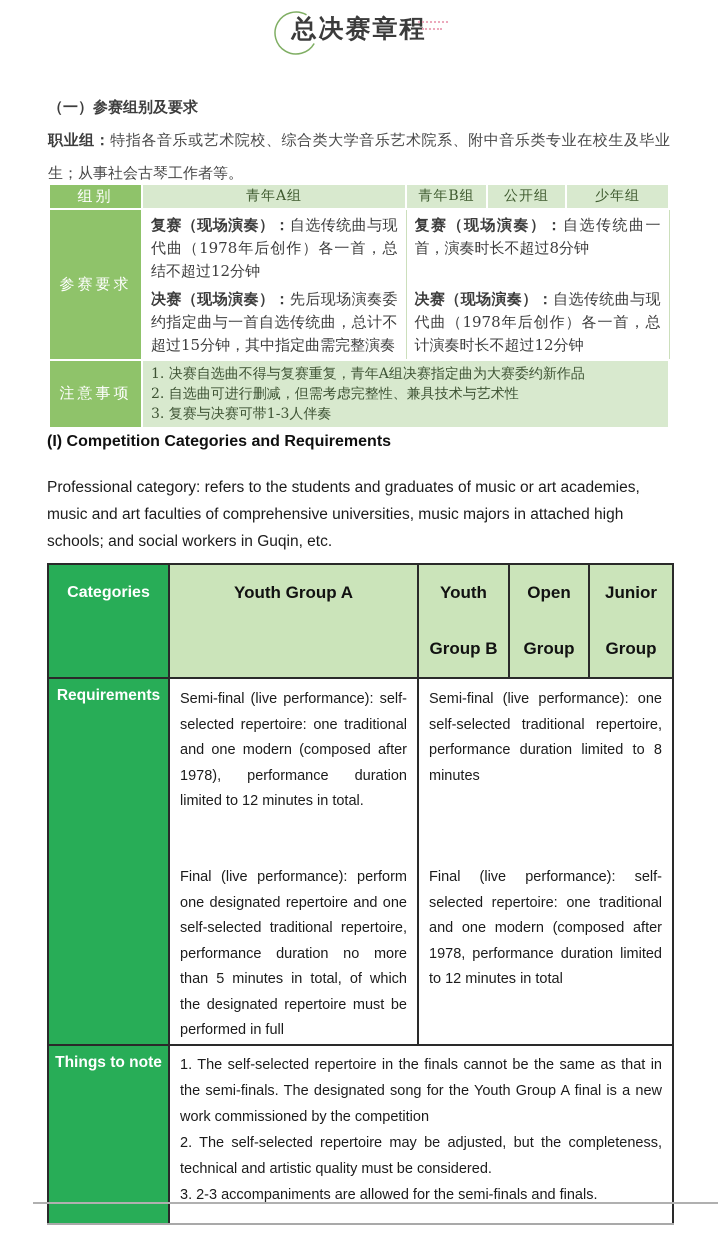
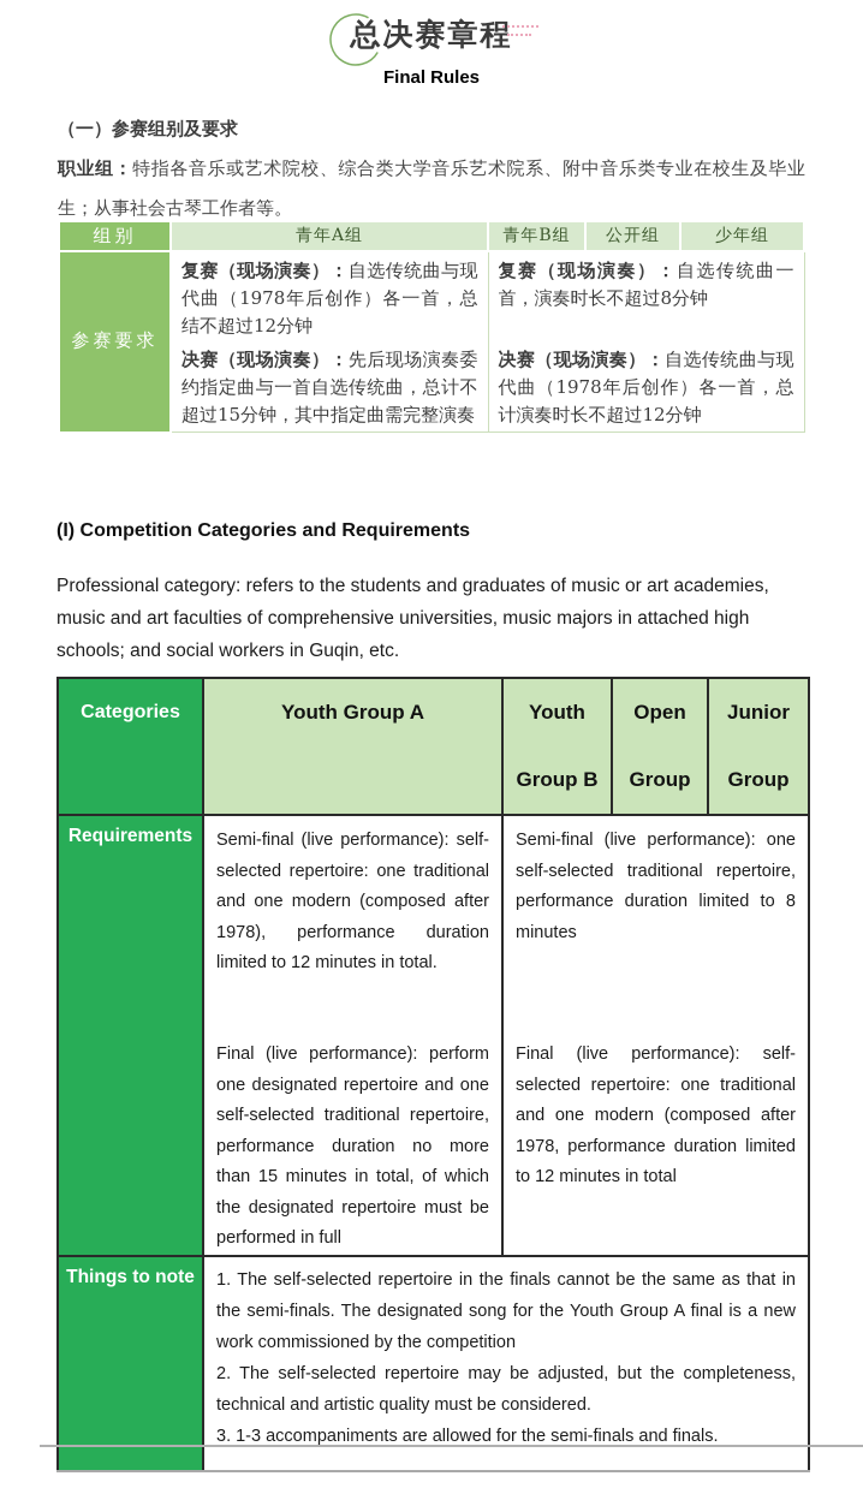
  总决赛章程
+ Final Rules
  （一）参赛组别及要求
  职业组：特指各音乐或艺术院校、综合类大学音乐艺术院系、附中音乐类专业在校生及毕业生；从事社会古琴工作者等。
  组别	青年A组	青年B组	公开组	少年组
  参赛要求	复赛（现场演奏）：自选传统曲与现代曲（1978年后创作）各一首，总结不超过12分钟 决赛（现场演奏）：先后现场演奏委约指定曲与一首自选传统曲，总计不超过15分钟，其中指定曲需完整演奏	复赛（现场演奏）：自选传统曲一首，演奏时长不超过8分钟 决赛（现场演奏）：自选传统曲与现代曲（1978年后创作）各一首，总计演奏时长不超过12分钟
- 注意事项	1. 决赛自选曲不得与复赛重复，青年A组决赛指定曲为大赛委约新作品 2. 自选曲可进行删减，但需考虑完整性、兼具技术与艺术性 3. 复赛与决赛可带1-3人伴奏
  (I) Competition Categories and Requirements
  Professional category: refers to the students and graduates of music or art academies, music and art faculties of comprehensive universities, music majors in attached high schools; and social workers in Guqin, etc.
  Categories	Youth Group A	Youth Group B	Open Group	Junior Group
- Requirements	Semi-final (live performance): self-selected repertoire: one traditional and one modern (composed after 1978), performance duration limited to 12 minutes in total. Final (live performance): perform one designated repertoire and one self-selected traditional repertoire, performance duration no more than 5 minutes in total, of which the designated repertoire must be performed in full	Semi-final (live performance): one self-selected traditional repertoire, performance duration limited to 8 minutes Final (live performance): self-selected repertoire: one traditional and one modern (composed after 1978, performance duration limited to 12 minutes in total
+ Requirements	Semi-final (live performance): self-selected repertoire: one traditional and one modern (composed after 1978), performance duration limited to 12 minutes in total. Final (live performance): perform one designated repertoire and one self-selected traditional repertoire, performance duration no more than 15 minutes in total, of which the designated repertoire must be performed in full	Semi-final (live performance): one self-selected traditional repertoire, performance duration limited to 8 minutes Final (live performance): self-selected repertoire: one traditional and one modern (composed after 1978, performance duration limited to 12 minutes in total
- Things to note	1. The self-selected repertoire in the finals cannot be the same as that in the semi-finals. The designated song for the Youth Group A final is a new work commissioned by the competition 2. The self-selected repertoire may be adjusted, but the completeness, technical and artistic quality must be considered. 3. 2-3 accompaniments are allowed for the semi-finals and finals.
+ Things to note	1. The self-selected repertoire in the finals cannot be the same as that in the semi-finals. The designated song for the Youth Group A final is a new work commissioned by the competition 2. The self-selected repertoire may be adjusted, but the completeness, technical and artistic quality must be considered. 3. 1-3 accompaniments are allowed for the semi-finals and finals.
